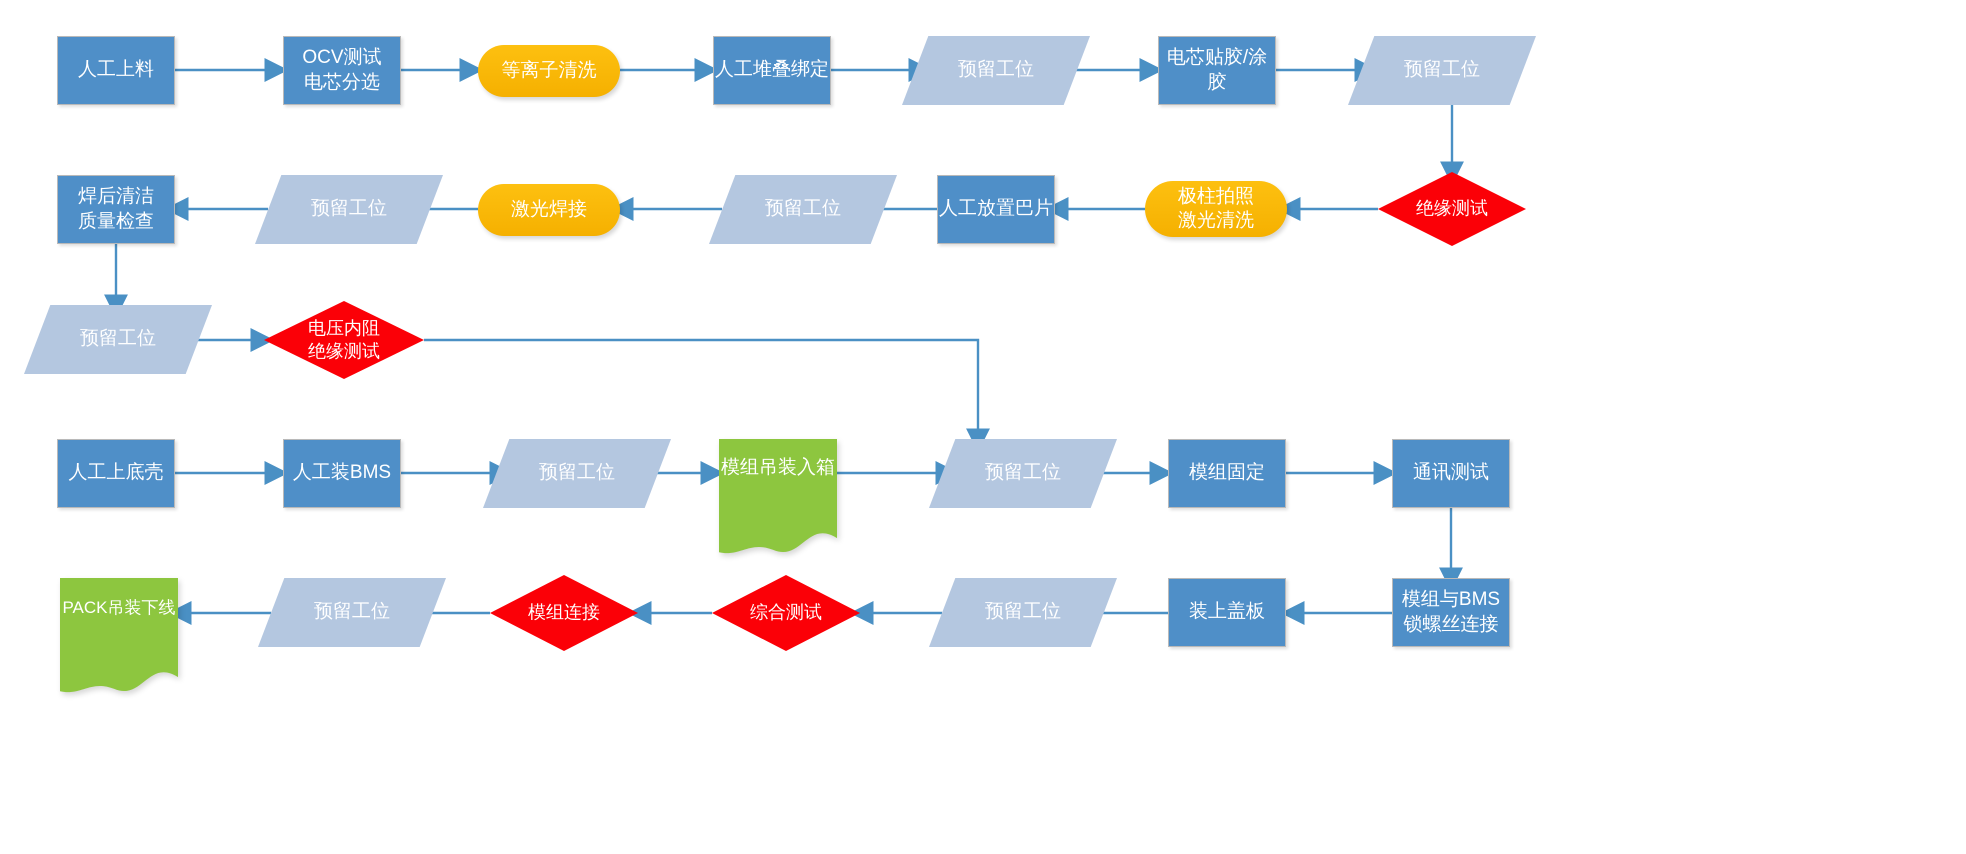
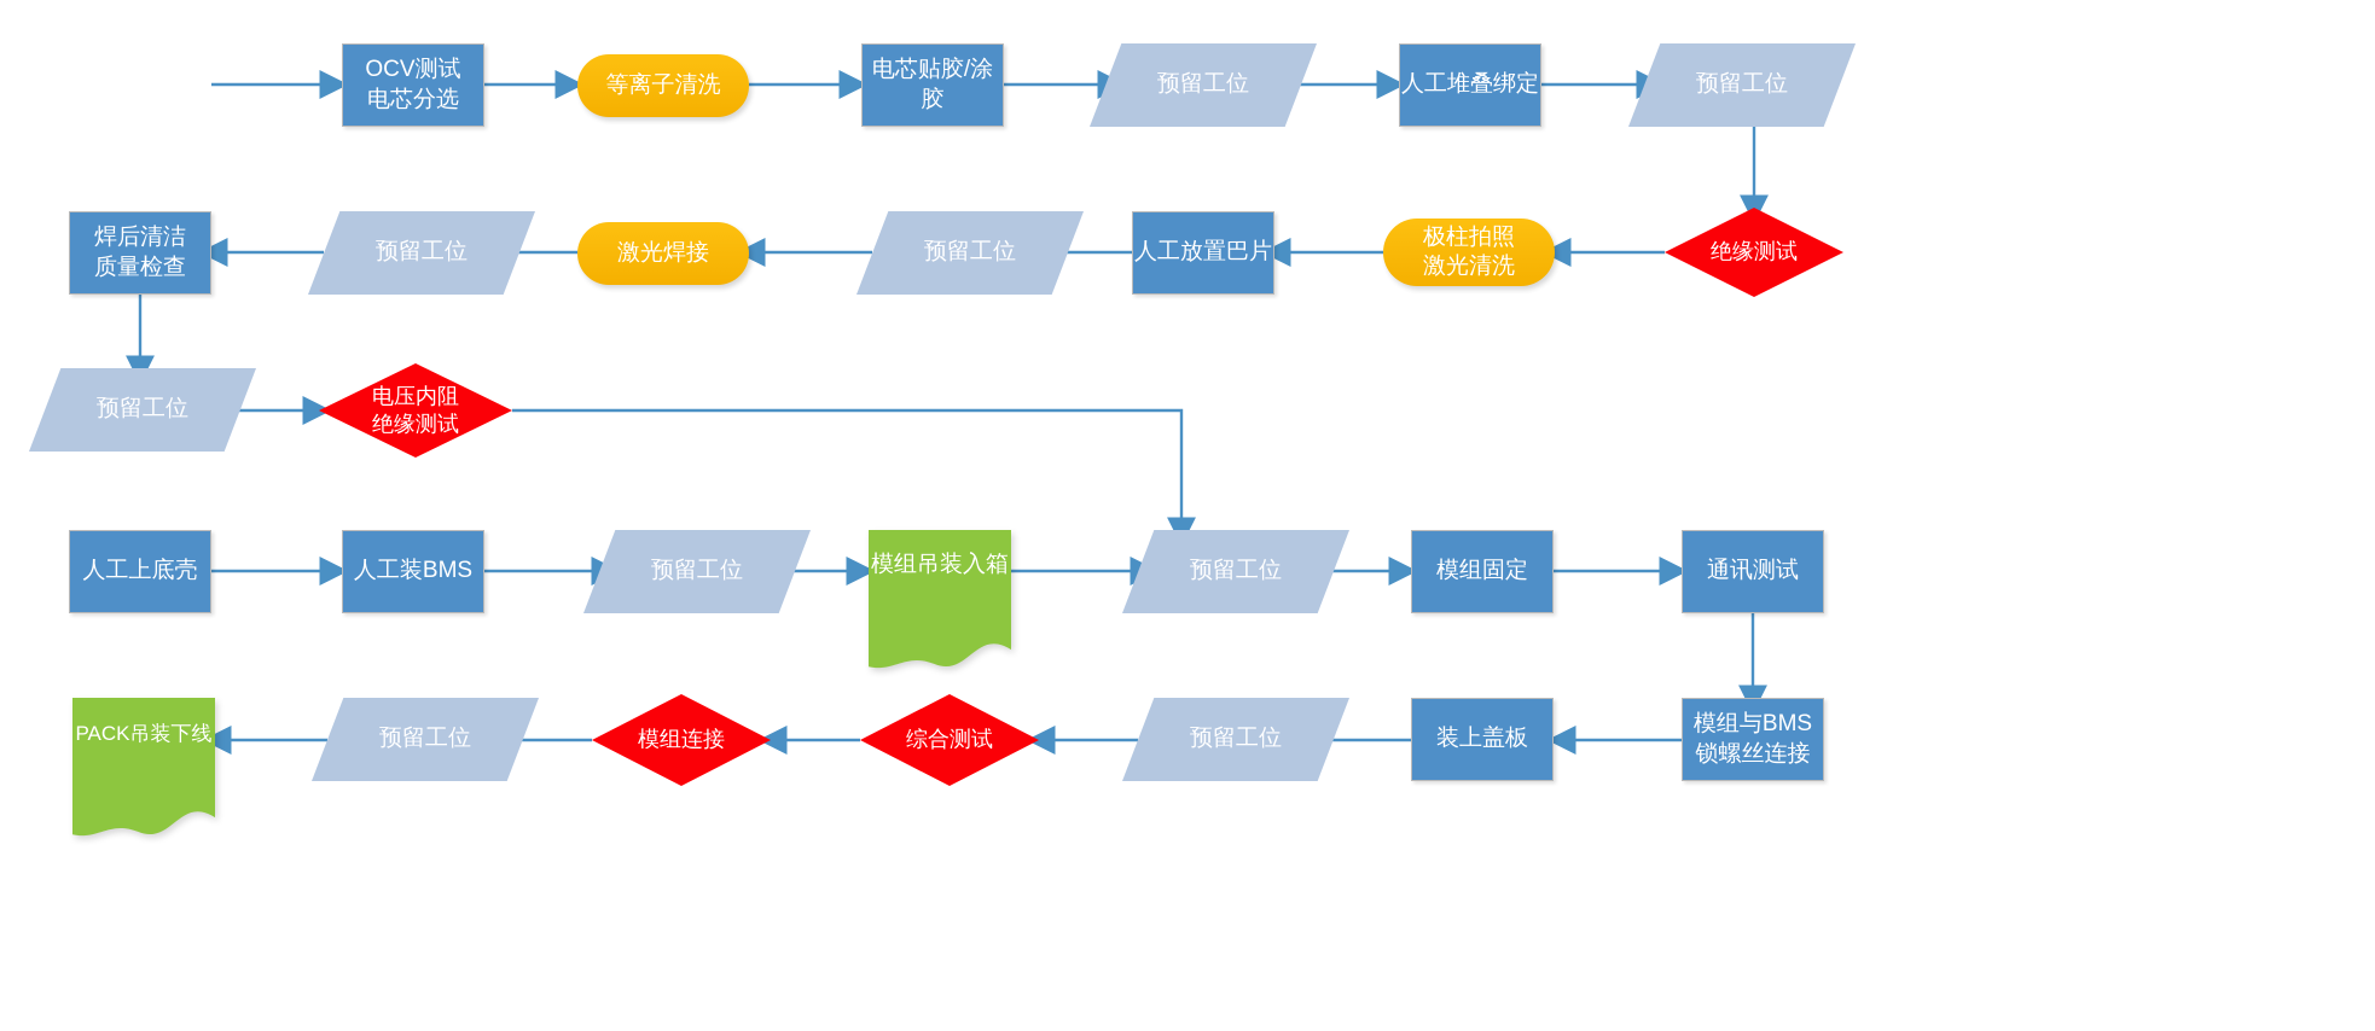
- 人工上料
  OCV测试
  电芯分选
  等离子清洗
- 人工堆叠绑定
+ 电芯贴胶/涂胶
  预留工位
- 电芯贴胶/涂胶
+ 人工堆叠绑定
  预留工位
  绝缘测试
  极柱拍照
  激光清洗
  人工放置巴片
  预留工位
  激光焊接
  预留工位
  焊后清洁
  质量检查
  预留工位
  电压内阻
  绝缘测试
  人工上底壳
  人工装BMS
  预留工位
  模组吊装入箱
  预留工位
  模组固定
  通讯测试
  模组与BMS
  锁螺丝连接
  装上盖板
  预留工位
  综合测试
  模组连接
  预留工位
  PACK吊装下线
